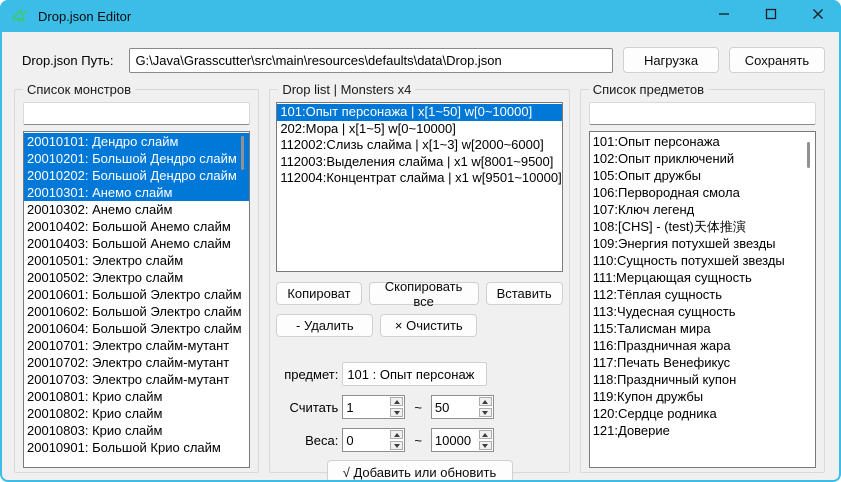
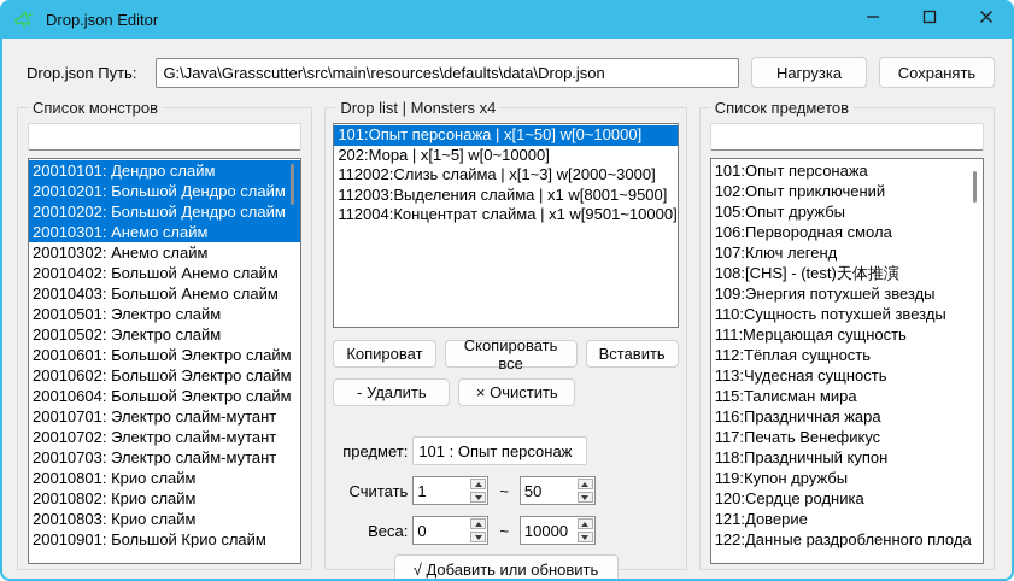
  Drop.json Editor
  Drop.json Путь:
  G:\Java\Grasscutter\src\main\resources\defaults\data\Drop.json
  Нагрузка
  Сохранять
  Список монстров
  20010101: Дендро слайм
  20010201: Большой Дендро слайм
  20010202: Большой Дендро слайм
  20010301: Анемо слайм
  20010302: Анемо слайм
  20010402: Большой Анемо слайм
  20010403: Большой Анемо слайм
  20010501: Электро слайм
  20010502: Электро слайм
  20010601: Большой Электро слайм
  20010602: Большой Электро слайм
  20010604: Большой Электро слайм
  20010701: Электро слайм-мутант
  20010702: Электро слайм-мутант
  20010703: Электро слайм-мутант
  20010801: Крио слайм
  20010802: Крио слайм
  20010803: Крио слайм
  20010901: Большой Крио слайм
  Drop list | Monsters x4
  101:Опыт персонажа | x[1~50] w[0~10000]
  202:Мора | x[1~5] w[0~10000]
- 112002:Слизь слайма | x[1~3] w[2000~6000]
+ 112002:Слизь слайма | x[1~3] w[2000~3000]
  112003:Выделения слайма | x1 w[8001~9500]
  112004:Концентрат слайма | x1 w[9501~10000]
  Копироват
  Скопировать все
  Вставить
  - Удалить
  × Очистить
  предмет:
  101 : Опыт персонаж
  Считать
  1
  ~
  50
  Веса:
  0
  ~
  10000
  √ Добавить или обновить
  Список предметов
  101:Опыт персонажа
  102:Опыт приключений
  105:Опыт дружбы
  106:Первородная смола
  107:Ключ легенд
  108:[CHS] - (test)天体推演
  109:Энергия потухшей звезды
  110:Сущность потухшей звезды
  111:Мерцающая сущность
  112:Тёплая сущность
  113:Чудесная сущность
  115:Талисман мира
  116:Праздничная жара
  117:Печать Венефикус
  118:Праздничный купон
  119:Купон дружбы
  120:Сердце родника
  121:Доверие
+ 122:Данные раздробленного плода
